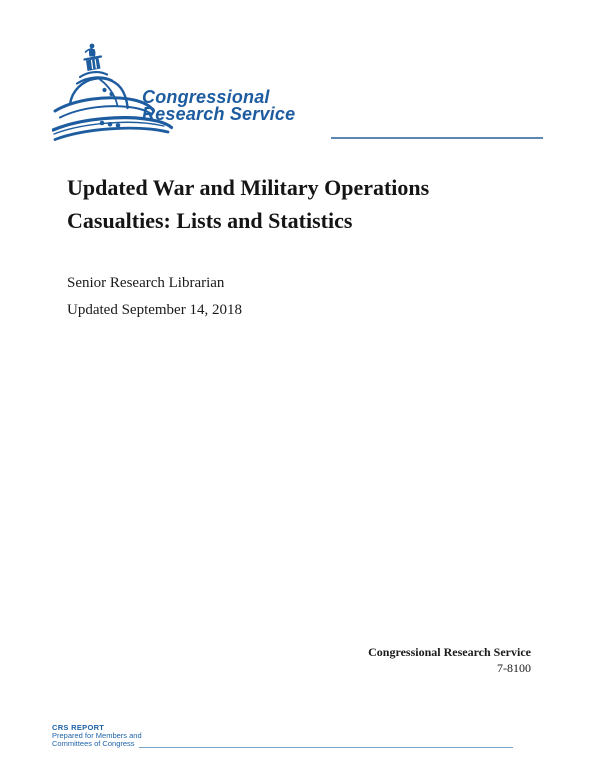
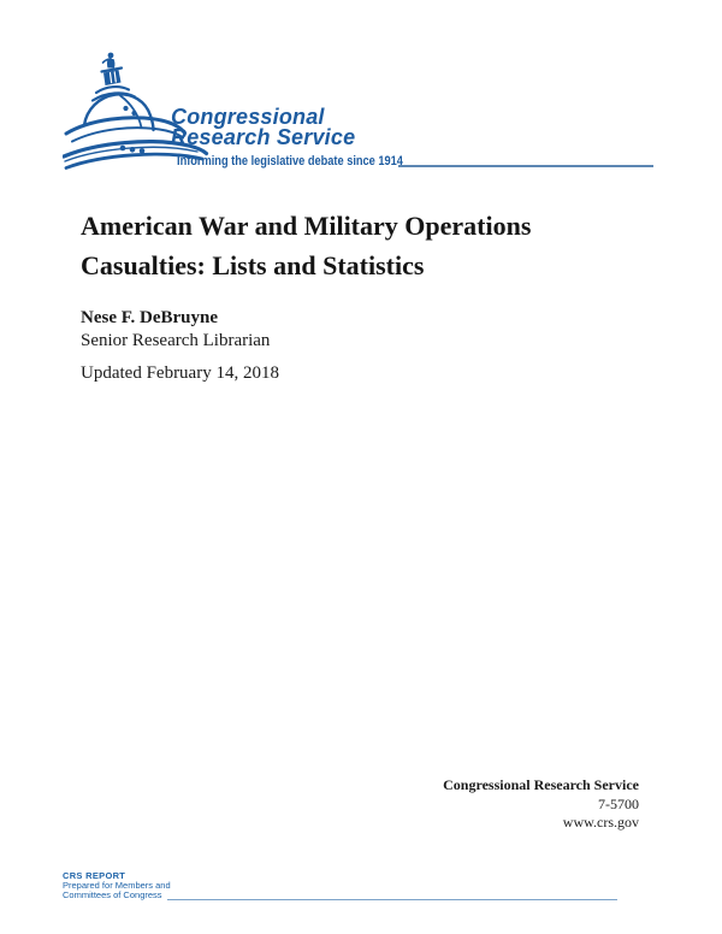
  Congressional
  Research Service
+ Informing the legislative debate since 1914
- Updated War and Military Operations
+ American War and Military Operations
  Casualties: Lists and Statistics
+ Nese F. DeBruyne
  Senior Research Librarian
- Updated September 14, 2018
+ Updated February 14, 2018
  Congressional Research Service
- 7-8100
+ 7-5700
+ www.crs.gov
  CRS REPORT
  Prepared for Members and
  Committees of Congress
